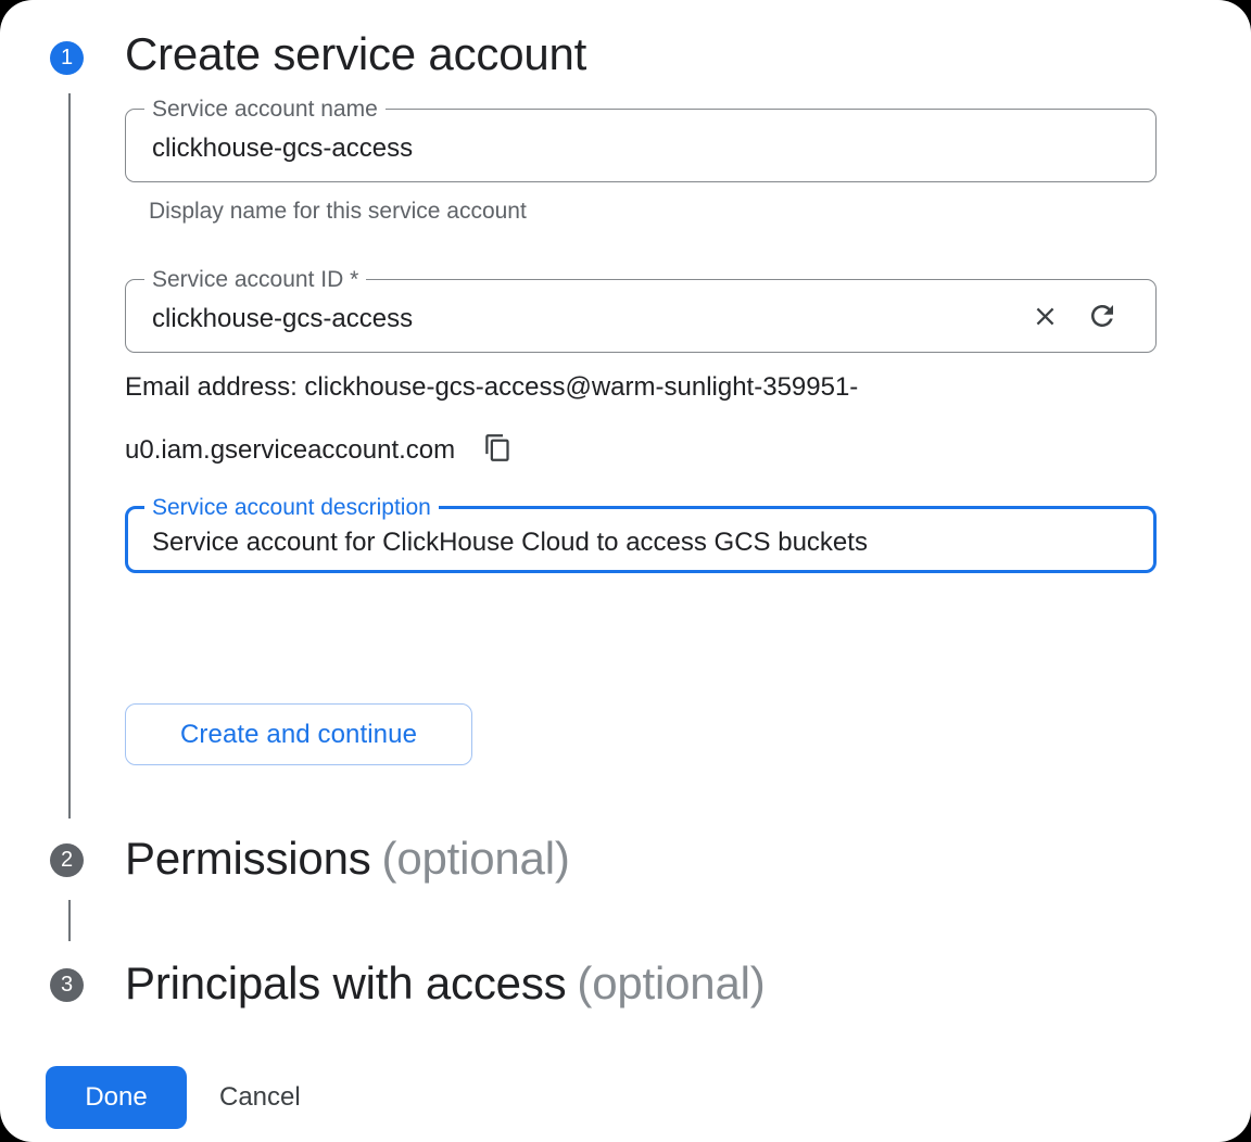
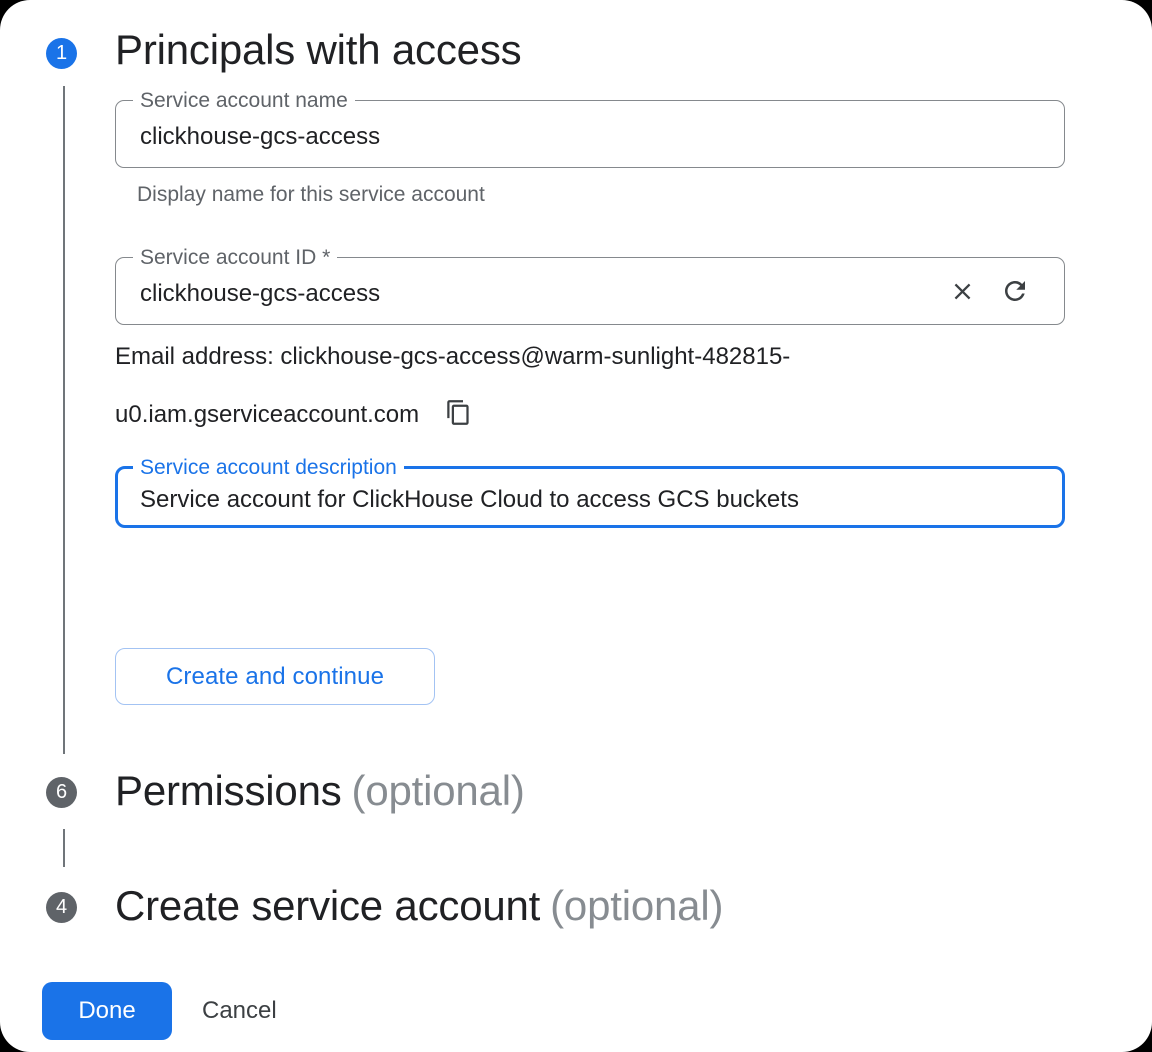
  1
- Create service account
+ Principals with access
  Service account name
  clickhouse-gcs-access
  Display name for this service account
  Service account ID *
  clickhouse-gcs-access
- Email address: clickhouse-gcs-access@warm-sunlight-359951-
+ Email address: clickhouse-gcs-access@warm-sunlight-482815-
  u0.iam.gserviceaccount.com
  Service account description
  Service account for ClickHouse Cloud to access GCS buckets
  Create and continue
- 2
+ 6
  Permissions (optional)
- 3
+ 4
- Principals with access (optional)
+ Create service account (optional)
  Done
  Cancel
